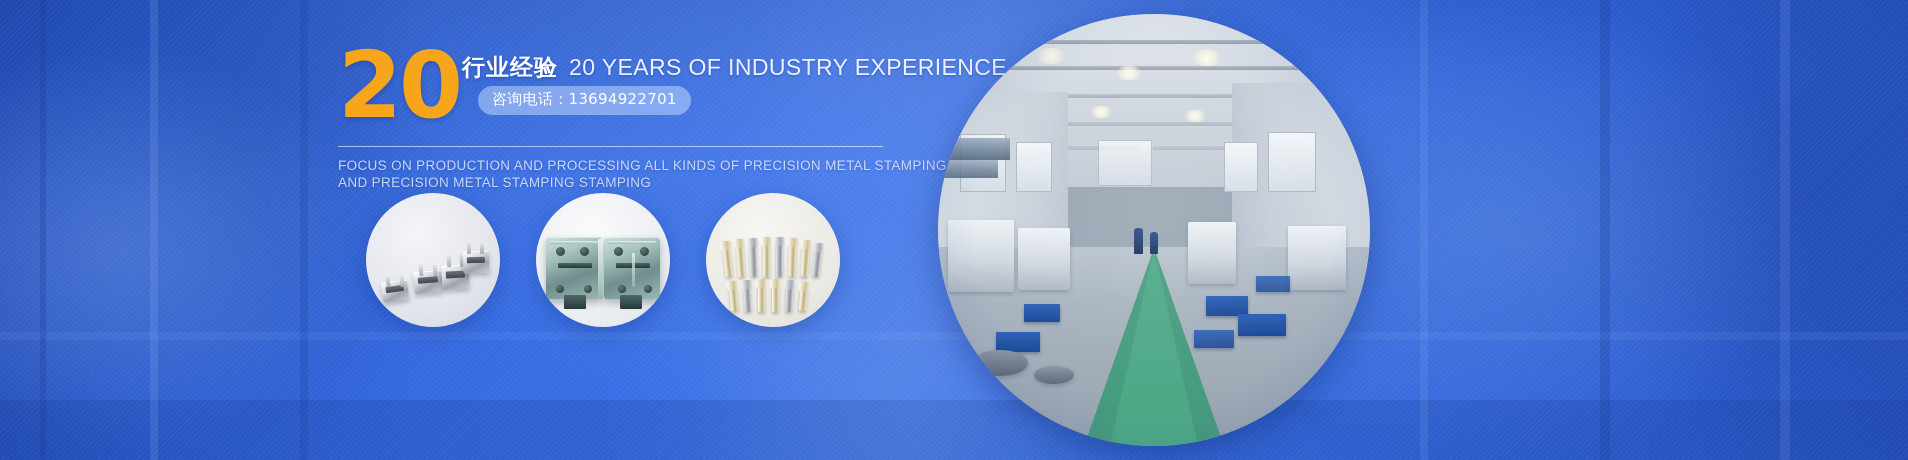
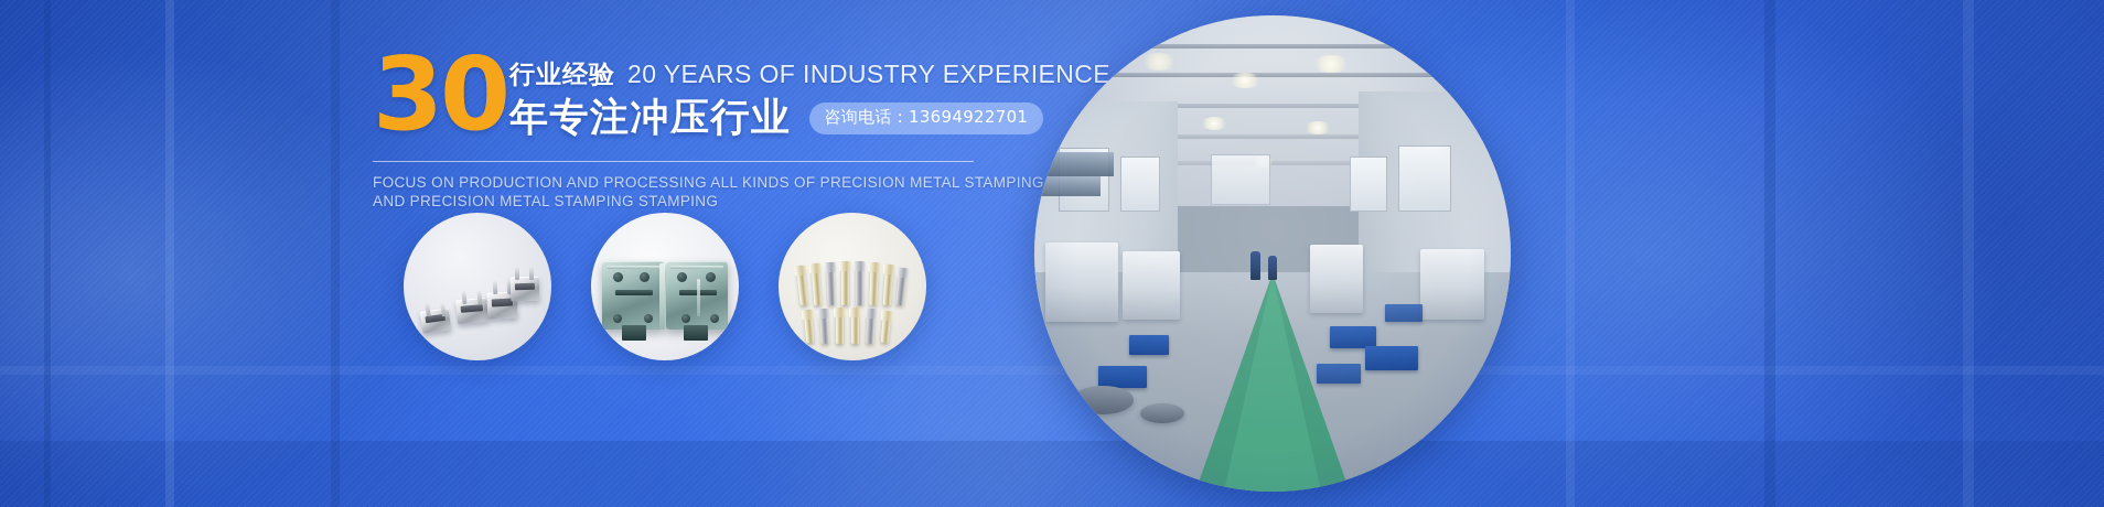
- 20
+ 30
  行业经验
  20 YEARS OF INDUSTRY EXPER
+ 年专注冲压行业
  咨询电话：13694922701
  FOCUS ON PRODUCTION AND PROCESSING ALL KINDS OF PRECISION METAL STAMPIN
  AND PRECISION METAL STAMPING STAMPING
